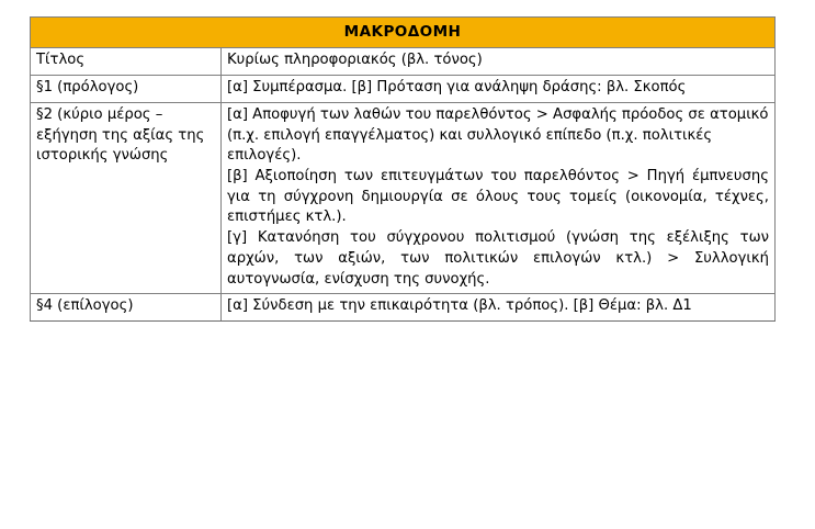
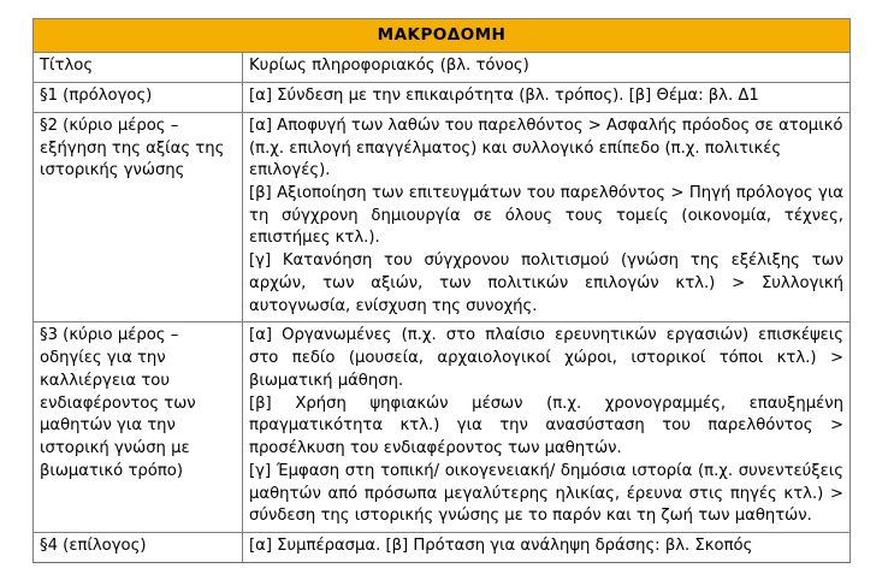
  ΜΑΚΡΟΔΟΜΗ
  Τίτλος	Κυρίως πληροφοριακός (βλ. τόνος)
- §1 (πρόλογος)	[α] Συμπέρασμα. [β] Πρόταση για ανάληψη δράσης: βλ. Σκοπός
+ §1 (πρόλογος)	[α] Σύνδεση με την επικαιρότητα (βλ. τρόπος). [β] Θέμα: βλ. Δ1
- §2 (κύριο μέρος – εξήγηση της αξίας της ιστορικής γνώσης	[α] Αποφυγή των λαθών του παρελθόντος > Ασφαλής πρόοδος σε ατομικό (π.χ. επιλογή επαγγέλματος) και συλλογικό επίπεδο (π.χ. πολιτικές επιλογές).[β] Αξιοποίηση των επιτευγμάτων του παρελθόντος > Πηγή έμπνευσης για τη σύγχρονη δημιουργία σε όλους τους τομείς (οικονομία, τέχνες, επιστήμες κτλ.).[γ] Κατανόηση του σύγχρονου πολιτισμού (γνώση της εξέλιξης των αρχών, των αξιών, των πολιτικών επιλογών κτλ.) > Συλλογική αυτογνωσία, ενίσχυση της συνοχής.
+ §2 (κύριο μέρος – εξήγηση της αξίας της ιστορικής γνώσης	[α] Αποφυγή των λαθών του παρελθόντος > Ασφαλής πρόοδος σε ατομικό (π.χ. επιλογή επαγγέλματος) και συλλογικό επίπεδο (π.χ. πολιτικές επιλογές).[β] Αξιοποίηση των επιτευγμάτων του παρελθόντος > Πηγή πρόλογος για τη σύγχρονη δημιουργία σε όλους τους τομείς (οικονομία, τέχνες, επιστήμες κτλ.).[γ] Κατανόηση του σύγχρονου πολιτισμού (γνώση της εξέλιξης των αρχών, των αξιών, των πολιτικών επιλογών κτλ.) > Συλλογική αυτογνωσία, ενίσχυση της συνοχής.
+ §3 (κύριο μέρος – οδηγίες για την καλλιέργεια του ενδιαφέροντος των μαθητών για την ιστορική γνώση με βιωματικό τρόπο)	[α] Οργανωμένες (π.χ. στο πλαίσιο ερευνητικών εργασιών) επισκέψεις στο πεδίο (μουσεία, αρχαιολογικοί χώροι, ιστορικοί τόποι κτλ.) > βιωματική μάθηση.[β] Χρήση ψηφιακών μέσων (π.χ. χρονογραμμές, επαυξημένη πραγματικότητα κτλ.) για την ανασύσταση του παρελθόντος > προσέλκυση του ενδιαφέροντος των μαθητών.[γ] Έμφαση στη τοπική/ οικογενειακή/ δημόσια ιστορία (π.χ. συνεντεύξεις μαθητών από πρόσωπα μεγαλύτερης ηλικίας, έρευνα στις πηγές κτλ.) > σύνδεση της ιστορικής γνώσης με το παρόν και τη ζωή των μαθητών.
- §4 (επίλογος)	[α] Σύνδεση με την επικαιρότητα (βλ. τρόπος). [β] Θέμα: βλ. Δ1
+ §4 (επίλογος)	[α] Συμπέρασμα. [β] Πρόταση για ανάληψη δράσης: βλ. Σκοπός
